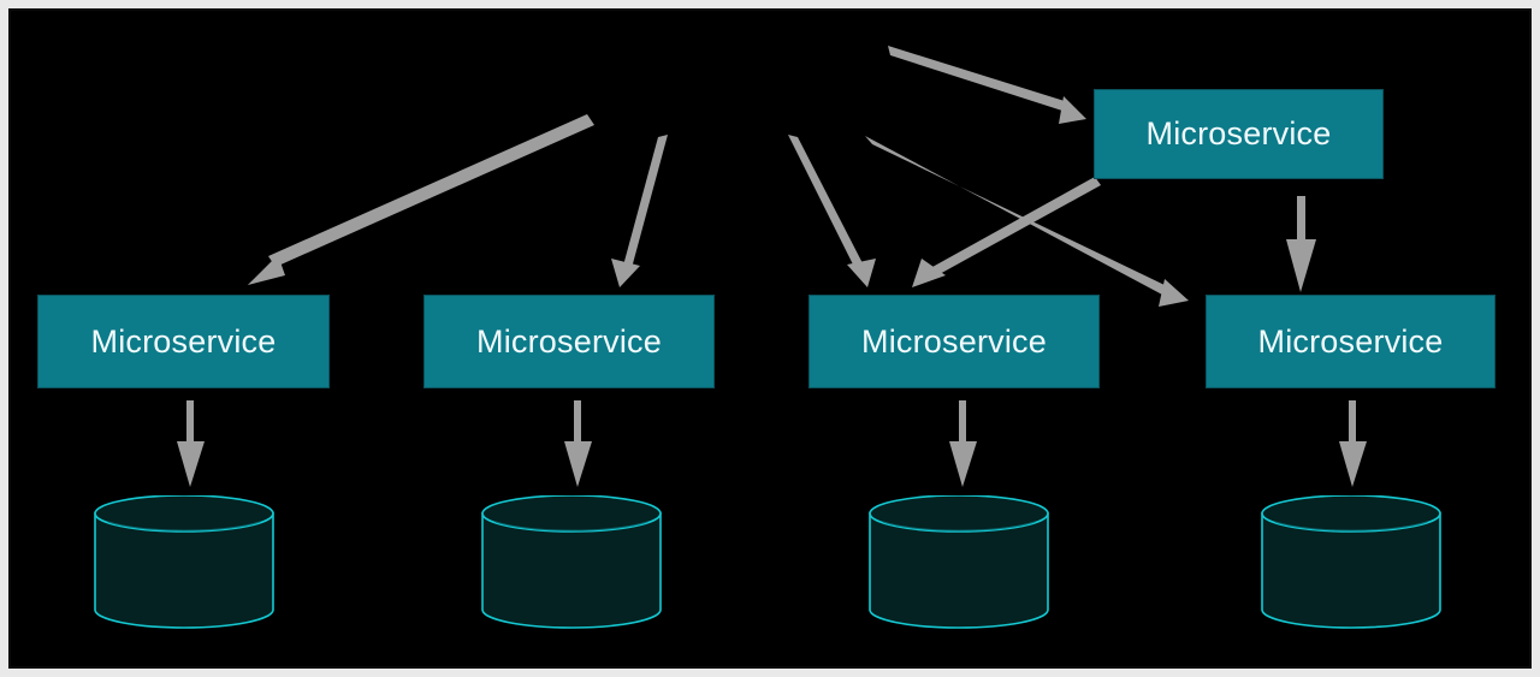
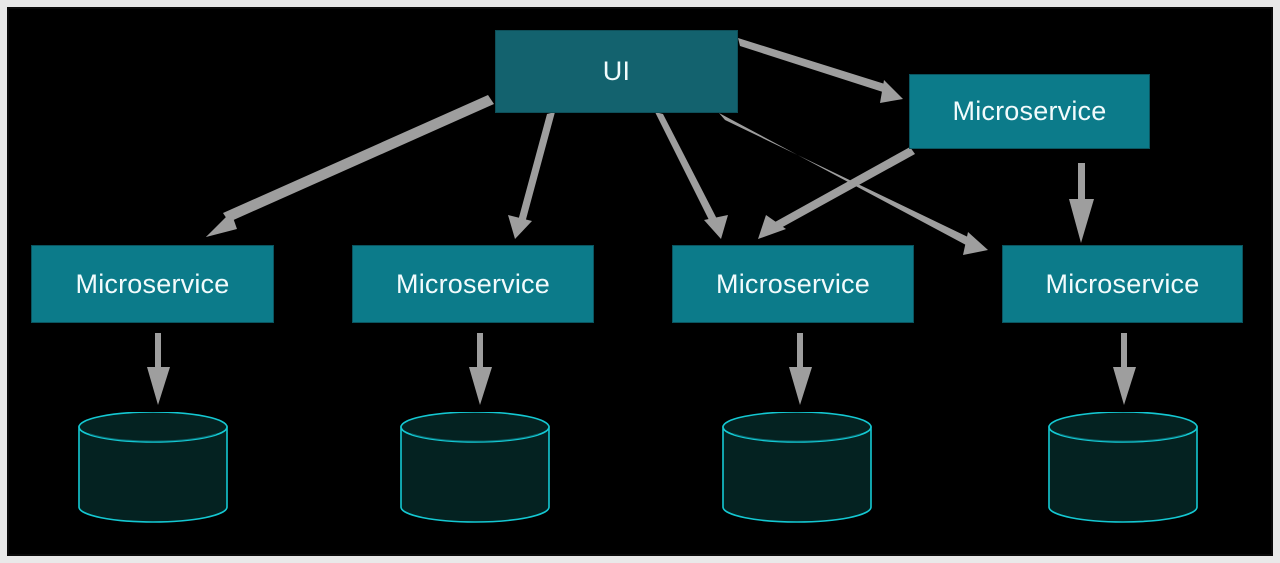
+ UI
  Microservice
  Microservice
  Microservice
  Microservice
  Microservice
